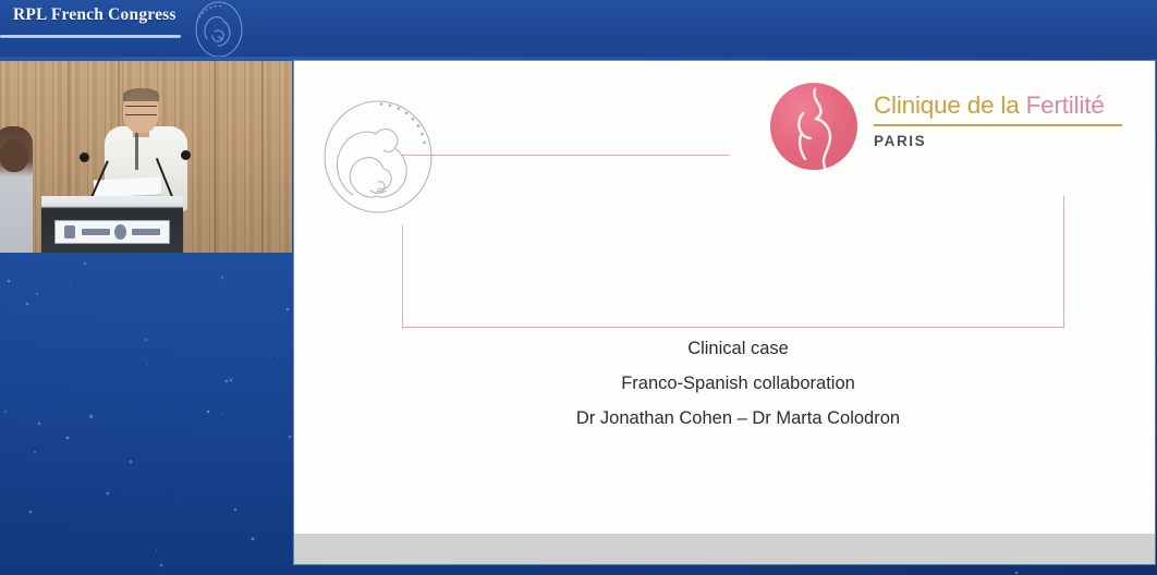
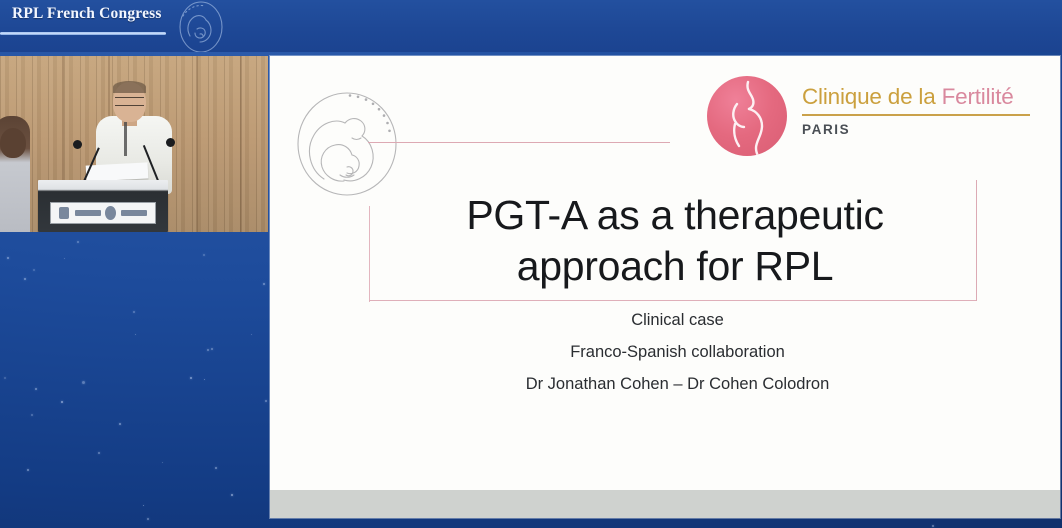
  RPL French Congress
  Clinique de la Fertilité
  PARIS
+ PGT-A as a therapeutic
+ approach for RPL
  Clinical case
  Franco-Spanish collaboration
- Dr Jonathan Cohen – Dr Marta Colodron
+ Dr Jonathan Cohen – Dr Cohen Colodron
